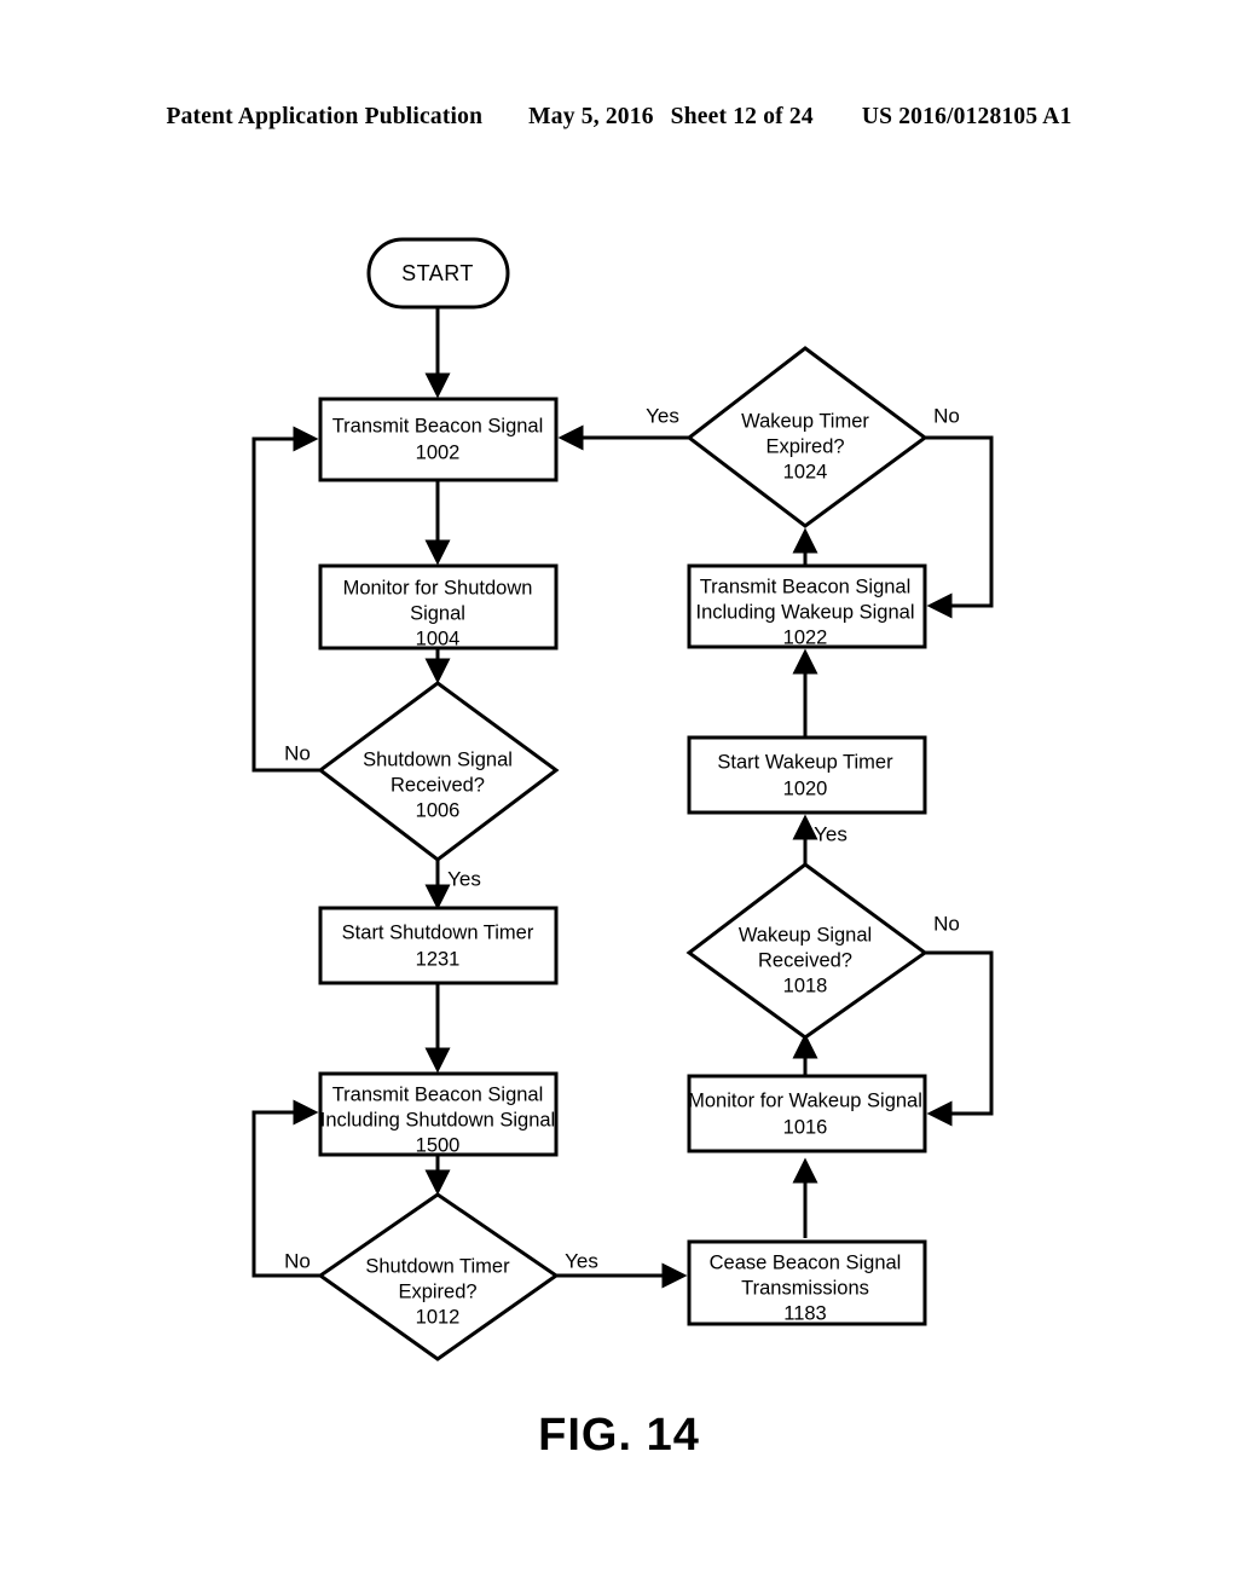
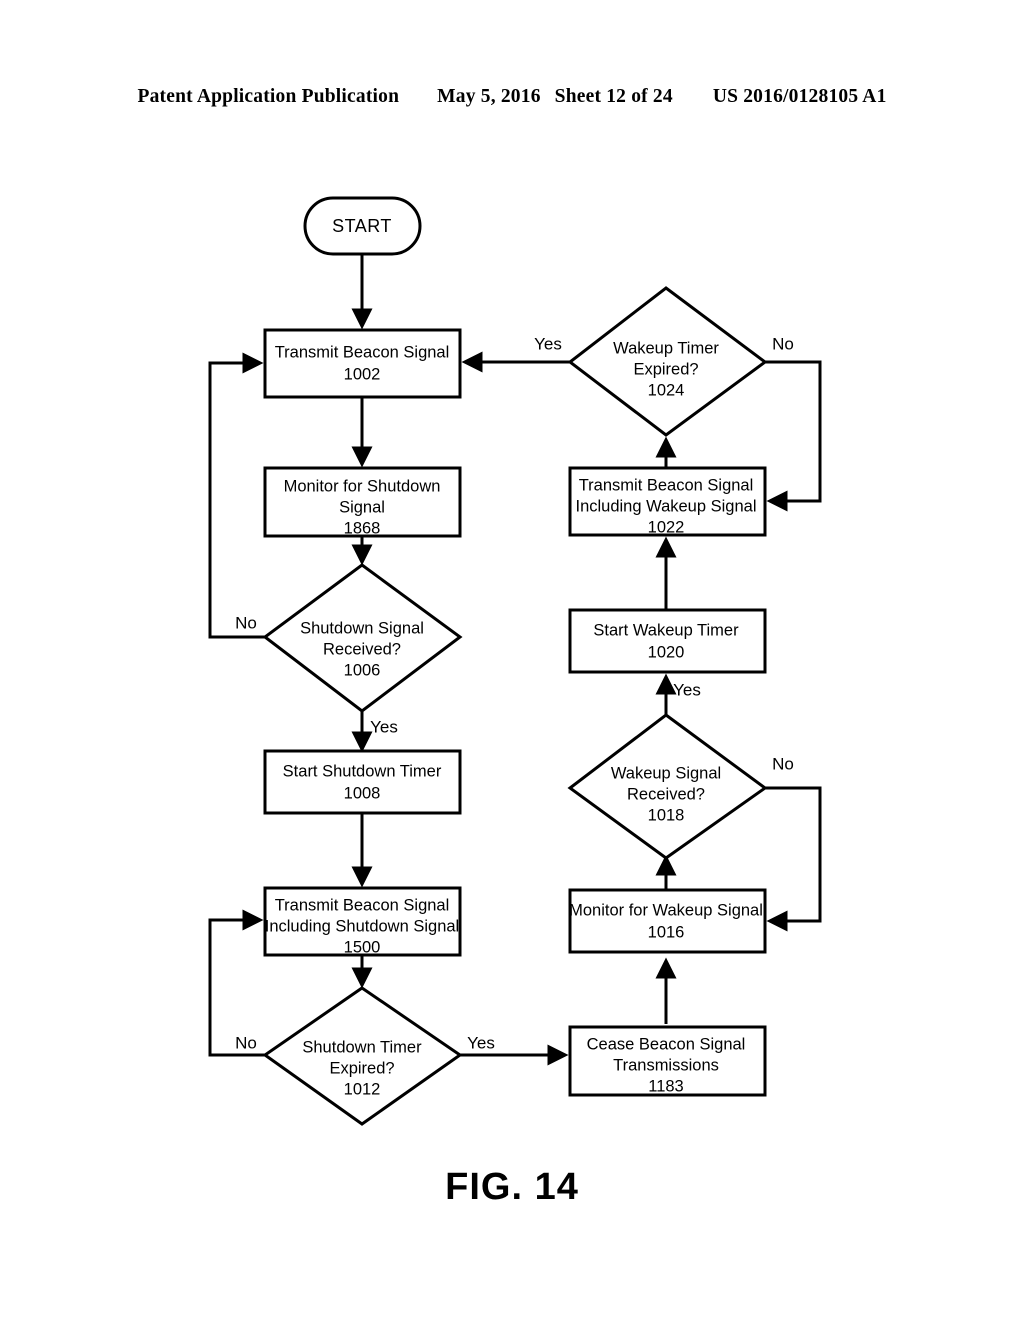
  Patent Application Publication May 5, 2016 Sheet 12 of 24 US 2016/0128105 A1
  START
  Transmit Beacon Signal
  1002
  Monitor for Shutdown
  Signal
- 1004
+ 1868
  Shutdown Signal
  Received?
  1006
  Start Shutdown Timer
- 1231
+ 1008
  Transmit Beacon Signal
  Including Shutdown Signal
  1500
  Shutdown Timer
  Expired?
  1012
  Cease Beacon Signal
  Transmissions
  1183
  Monitor for Wakeup Signal
  1016
  Wakeup Signal
  Received?
  1018
  Start Wakeup Timer
  1020
  Transmit Beacon Signal
  Including Wakeup Signal
  1022
  Wakeup Timer
  Expired?
  1024
  No
  Yes
  No
  Yes
  No
  Yes
  No
  Yes
  FIG. 14
